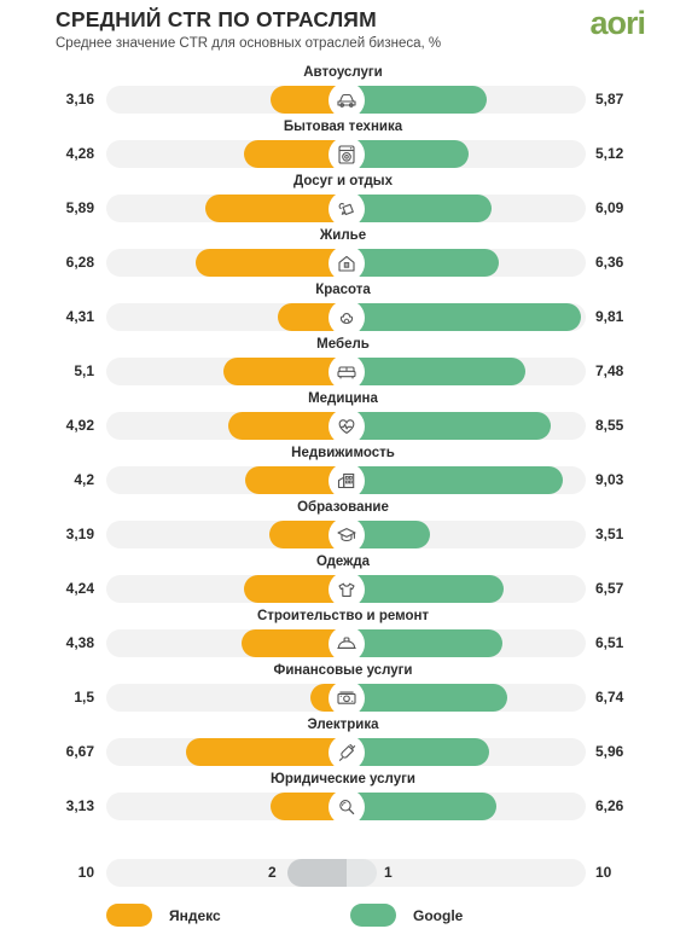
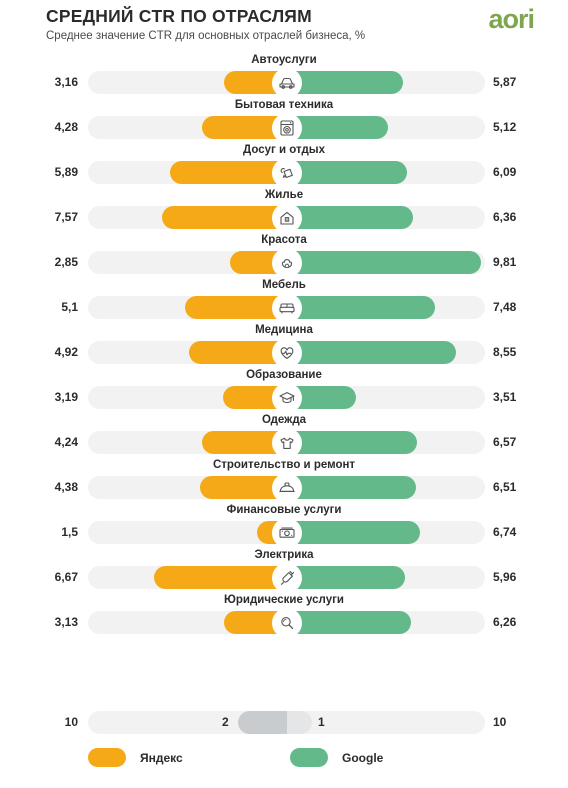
  СРЕДНИЙ CTR ПО ОТРАСЛЯМ
  Среднее значение CTR для основных отраслей бизнеса, %
  aori
  Автоуслуги
  3,16
  5,87
  Бытовая техника
  4,28
  5,12
  Досуг и отдых
  5,89
  6,09
  Жилье
- 6,28
+ 7,57
  6,36
  Красота
- 4,31
+ 2,85
  9,81
  Мебель
  5,1
  7,48
  Медицина
  4,92
  8,55
- Недвижимость
- 4,2
- 9,03
  Образование
  3,19
  3,51
  Одежда
  4,24
  6,57
  Строительство и ремонт
  4,38
  6,51
  Финансовые услуги
  1,5
  6,74
  Электрика
  6,67
  5,96
  Юридические услуги
  3,13
  6,26
  10
  2
  1
  10
  Яндекс
  Google
